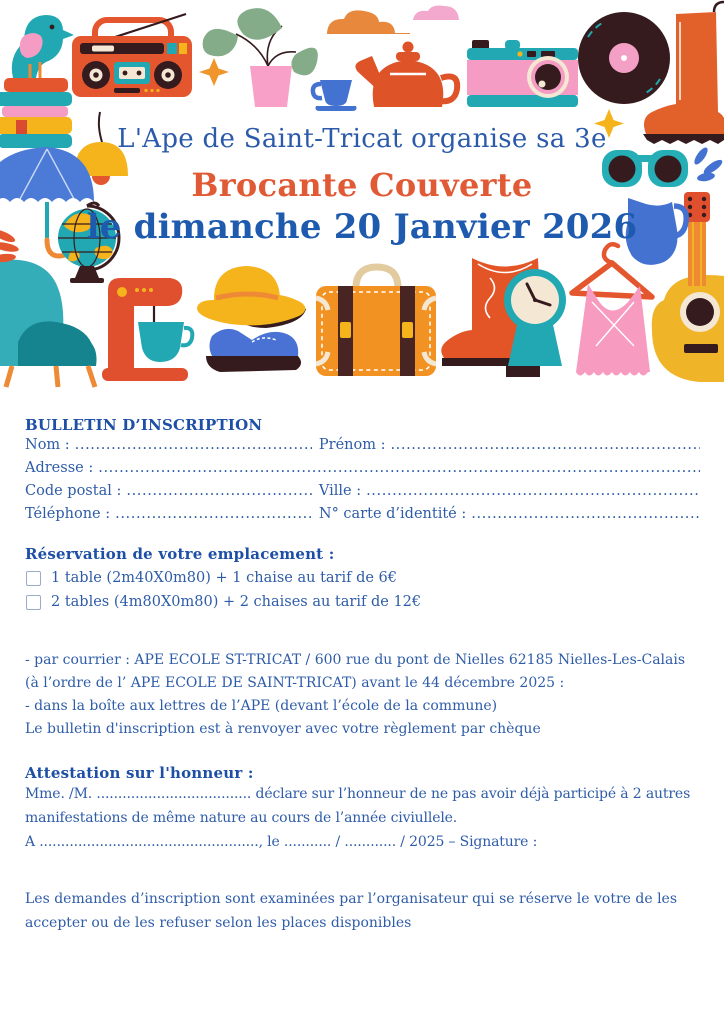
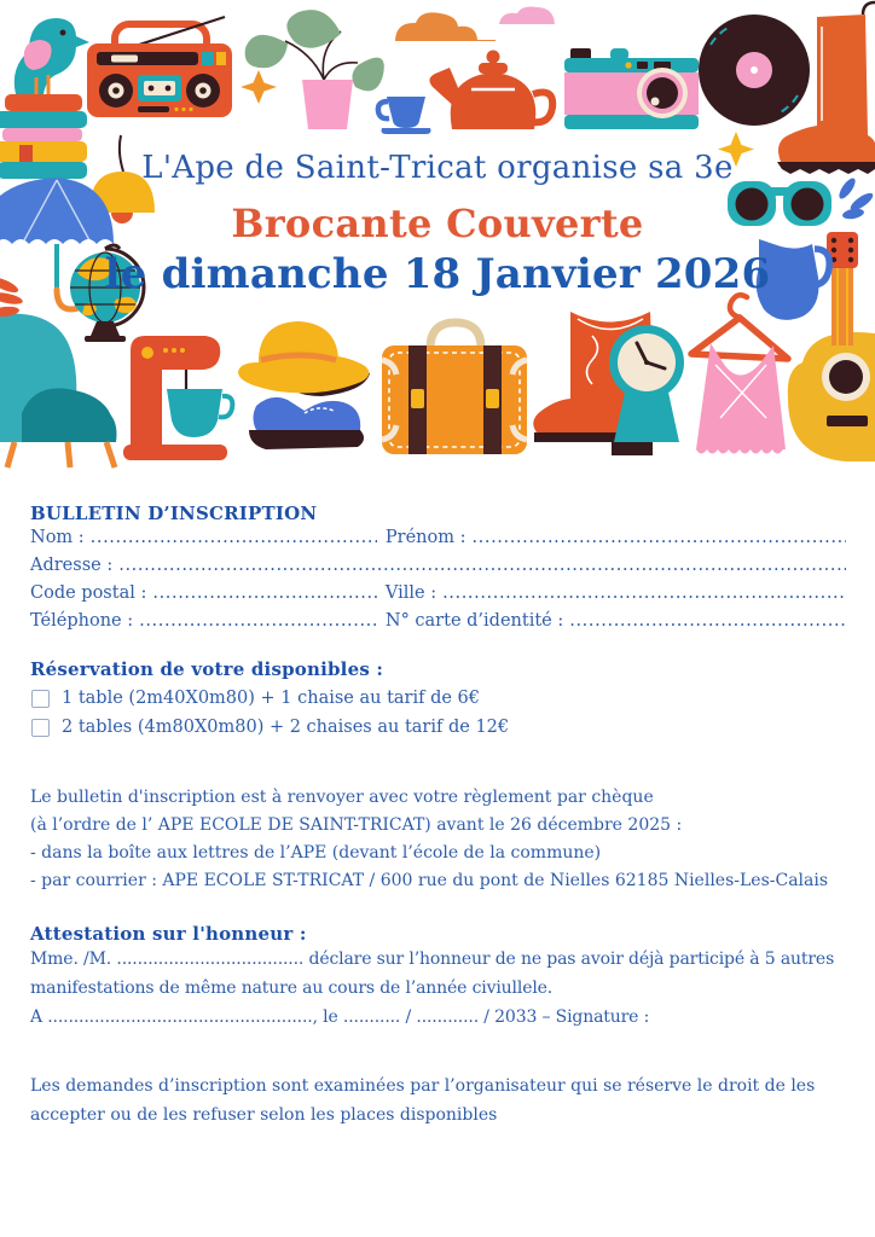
  L'Ape de Saint-Tricat organise sa 3e
  Brocante Couverte
- le dimanche 20 Janvier 2026
+ le dimanche 18 Janvier 2026
  BULLETIN D’INSCRIPTION
  Nom :
  Prénom :
  Adresse :
  Code postal :
  Ville :
  Téléphone :
  N° carte d’identité :
- Réservation de votre emplacement :
+ Réservation de votre disponibles :
  1 table (2m40X0m80) + 1 chaise au tarif de 6€
  2 tables (4m80X0m80) + 2 chaises au tarif de 12€
- - par courrier : APE ECOLE ST-TRICAT / 600 rue du pont de Nielles 62185 Nielles-Les-Calais
+ Le bulletin d'inscription est à renvoyer avec votre règlement par chèque
- (à l’ordre de l’ APE ECOLE DE SAINT-TRICAT) avant le 44 décembre 2025 :
+ (à l’ordre de l’ APE ECOLE DE SAINT-TRICAT) avant le 26 décembre 2025 :
  - dans la boîte aux lettres de l’APE (devant l’école de la commune)
- Le bulletin d'inscription est à renvoyer avec votre règlement par chèque
+ - par courrier : APE ECOLE ST-TRICAT / 600 rue du pont de Nielles 62185 Nielles-Les-Calais
  Attestation sur l'honneur :
- Mme. /M. .................................... déclare sur l’honneur de ne pas avoir déjà participé à 2 autres
+ Mme. /M. .................................... déclare sur l’honneur de ne pas avoir déjà participé à 5 autres
  manifestations de même nature au cours de l’année civiullele.
- A ..................................................., le ........... / ............ / 2025 – Signature :
+ A ..................................................., le ........... / ............ / 2033 – Signature :
- Les demandes d’inscription sont examinées par l’organisateur qui se réserve le votre de les
+ Les demandes d’inscription sont examinées par l’organisateur qui se réserve le droit de les
  accepter ou de les refuser selon les places disponibles
